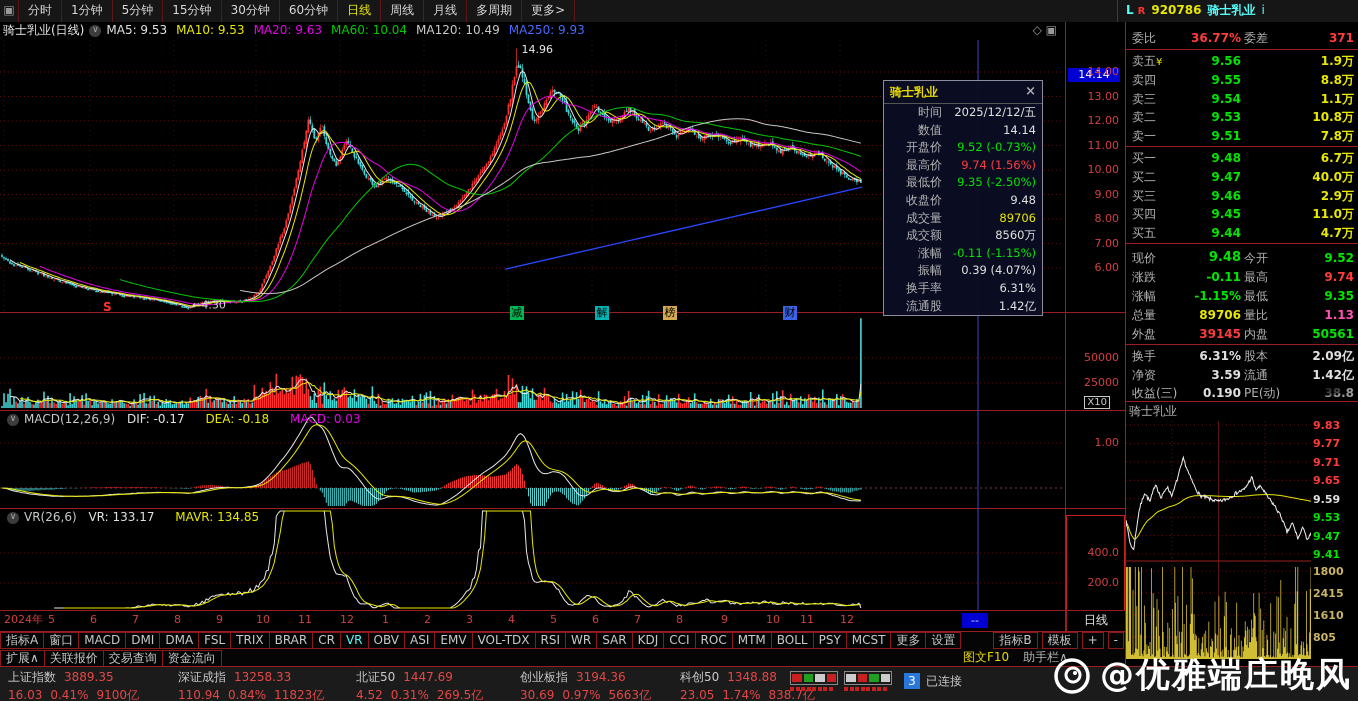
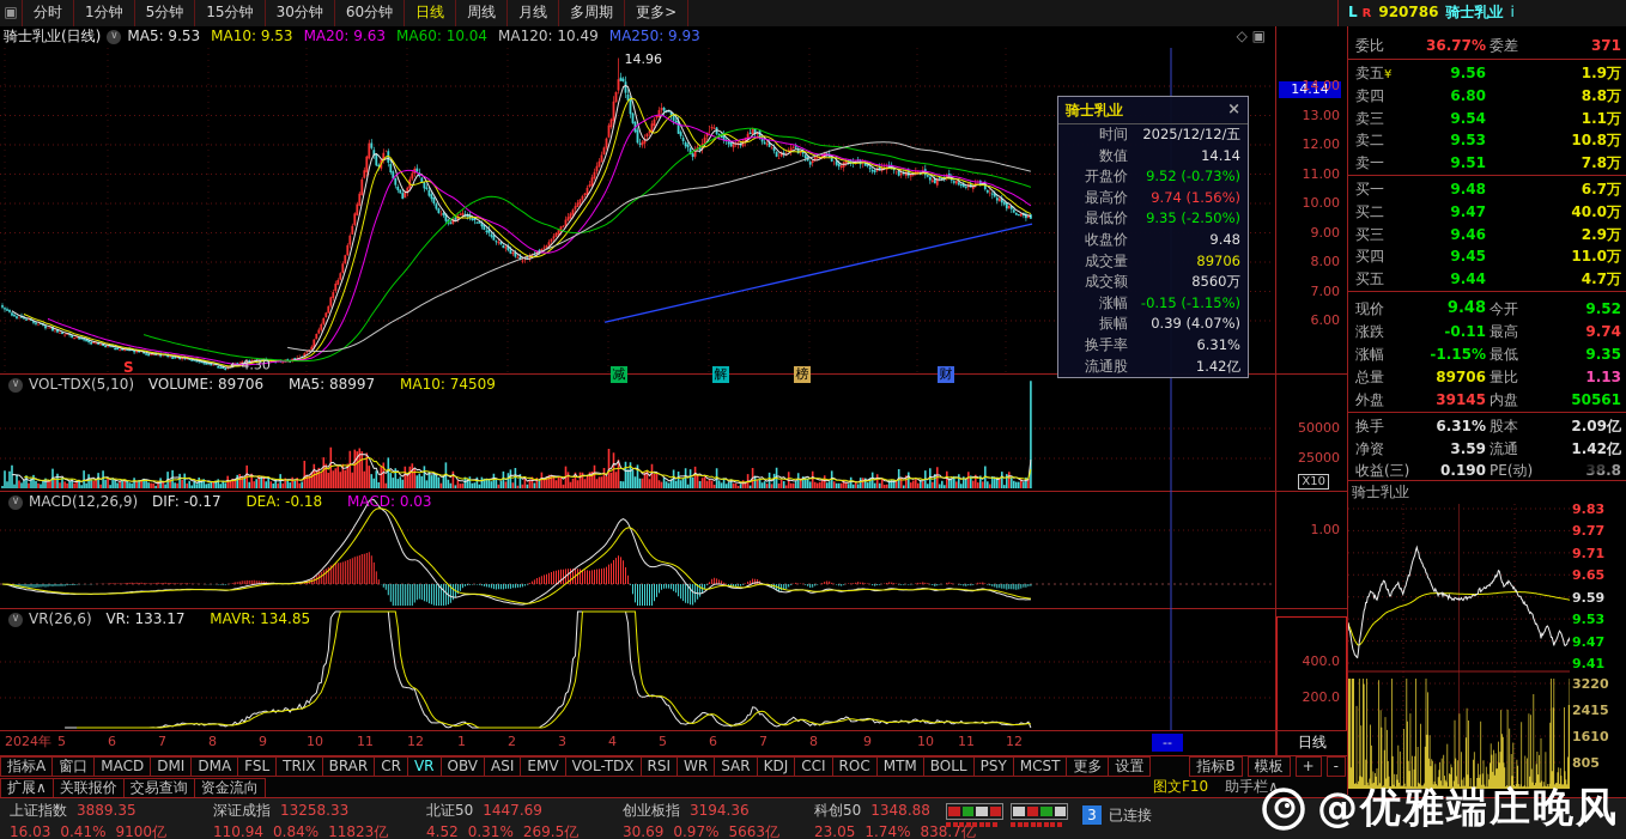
  ▣
  分时
  1分钟
  5分钟
  15分钟
  30分钟
  60分钟
  日线
  周线
  月线
  多周期
  更多>
  L R 920786 骑士乳业 i
  骑士乳业(日线) ∨ MA5: 9.53 MA10: 9.53 MA20: 9.63 MA60: 10.04 MA120: 10.49 MA250: 9.93
  ◇ ▣
  14.96
  ←4.30
  S
  14.14
  14.00
  13.00
  12.00
  11.00
  10.00
  9.00
  8.00
  7.00
  6.00
  减
  解
  榜
  财
+ ∨ VOL-TDX(5,10) VOLUME: 89706 MA5: 88997 MA10: 74509
  X10
  50000
  25000
  ∨ MACD(12,26,9) DIF: -0.17 DEA: -0.18 MACD: 0.03
  1.00
  ∨ VR(26,6) VR: 133.17 MAVR: 134.85
  400.0
  200.0
  --
  2024年
  5
  6
  7
  8
  9
  10
  11
  12
  1
  2
  3
  4
  5
  6
  7
  8
  9
  10
  11
  12
  日线
  ×
  骑士乳业
  时间
  2025/12/12/五
  数值
  14.14
  开盘价
  9.52 (-0.73%)
  最高价
  9.74 (1.56%)
  最低价
  9.35 (-2.50%)
  收盘价
  9.48
  成交量
  89706
  成交额
  8560万
  涨幅
- -0.11 (-1.15%)
+ -0.15 (-1.15%)
  振幅
  0.39 (4.07%)
  换手率
  6.31%
  流通股
  1.42亿
  委比
  36.77%
  委差
  371
  卖五¥
  9.56
  1.9万
  卖四
- 9.55
+ 6.80
  8.8万
  卖三
  9.54
  1.1万
  卖二
  9.53
  10.8万
  卖一
  9.51
  7.8万
  买一
  9.48
  6.7万
  买二
  9.47
  40.0万
  买三
  9.46
  2.9万
  买四
  9.45
  11.0万
  买五
  9.44
  4.7万
  现价
  9.48
  今开
  9.52
  涨跌
  -0.11
  最高
  9.74
  涨幅
  -1.15%
  最低
  9.35
  总量
  89706
  量比
  1.13
  外盘
  39145
  内盘
  50561
  换手
  6.31%
  股本
  2.09亿
  净资
  3.59
  流通
  1.42亿
  收益(三)
  0.190
  PE(动)
  骑士乳业
  9.83
  9.77
  9.71
  9.65
  9.59
  9.53
  9.47
  9.41
- 1800
+ 3220
  2415
  1610
  805
  指标A 窗口 MACD DMI DMA FSL TRIX BRAR CR VR OBV ASI EMV VOL-TDX RSI WR SAR KDJ CCI ROC MTM BOLL PSY MCST 更多 设置
  指标B 模板 + -
  扩展∧ 关联报价 交易查询 资金流向
  图文F10 助手栏∧
  上证指数 3889.35
  16.03 0.41% 9100亿
  深证成指 13258.33
  110.94 0.84% 11823亿
  北证50 1447.69
  4.52 0.31% 269.5亿
  创业板指 3194.36
  30.69 0.97% 5663亿
  科创50 1348.88
  23.05 1.74% 838.7亿
  3
  已连接
  @优雅端庄晚风
